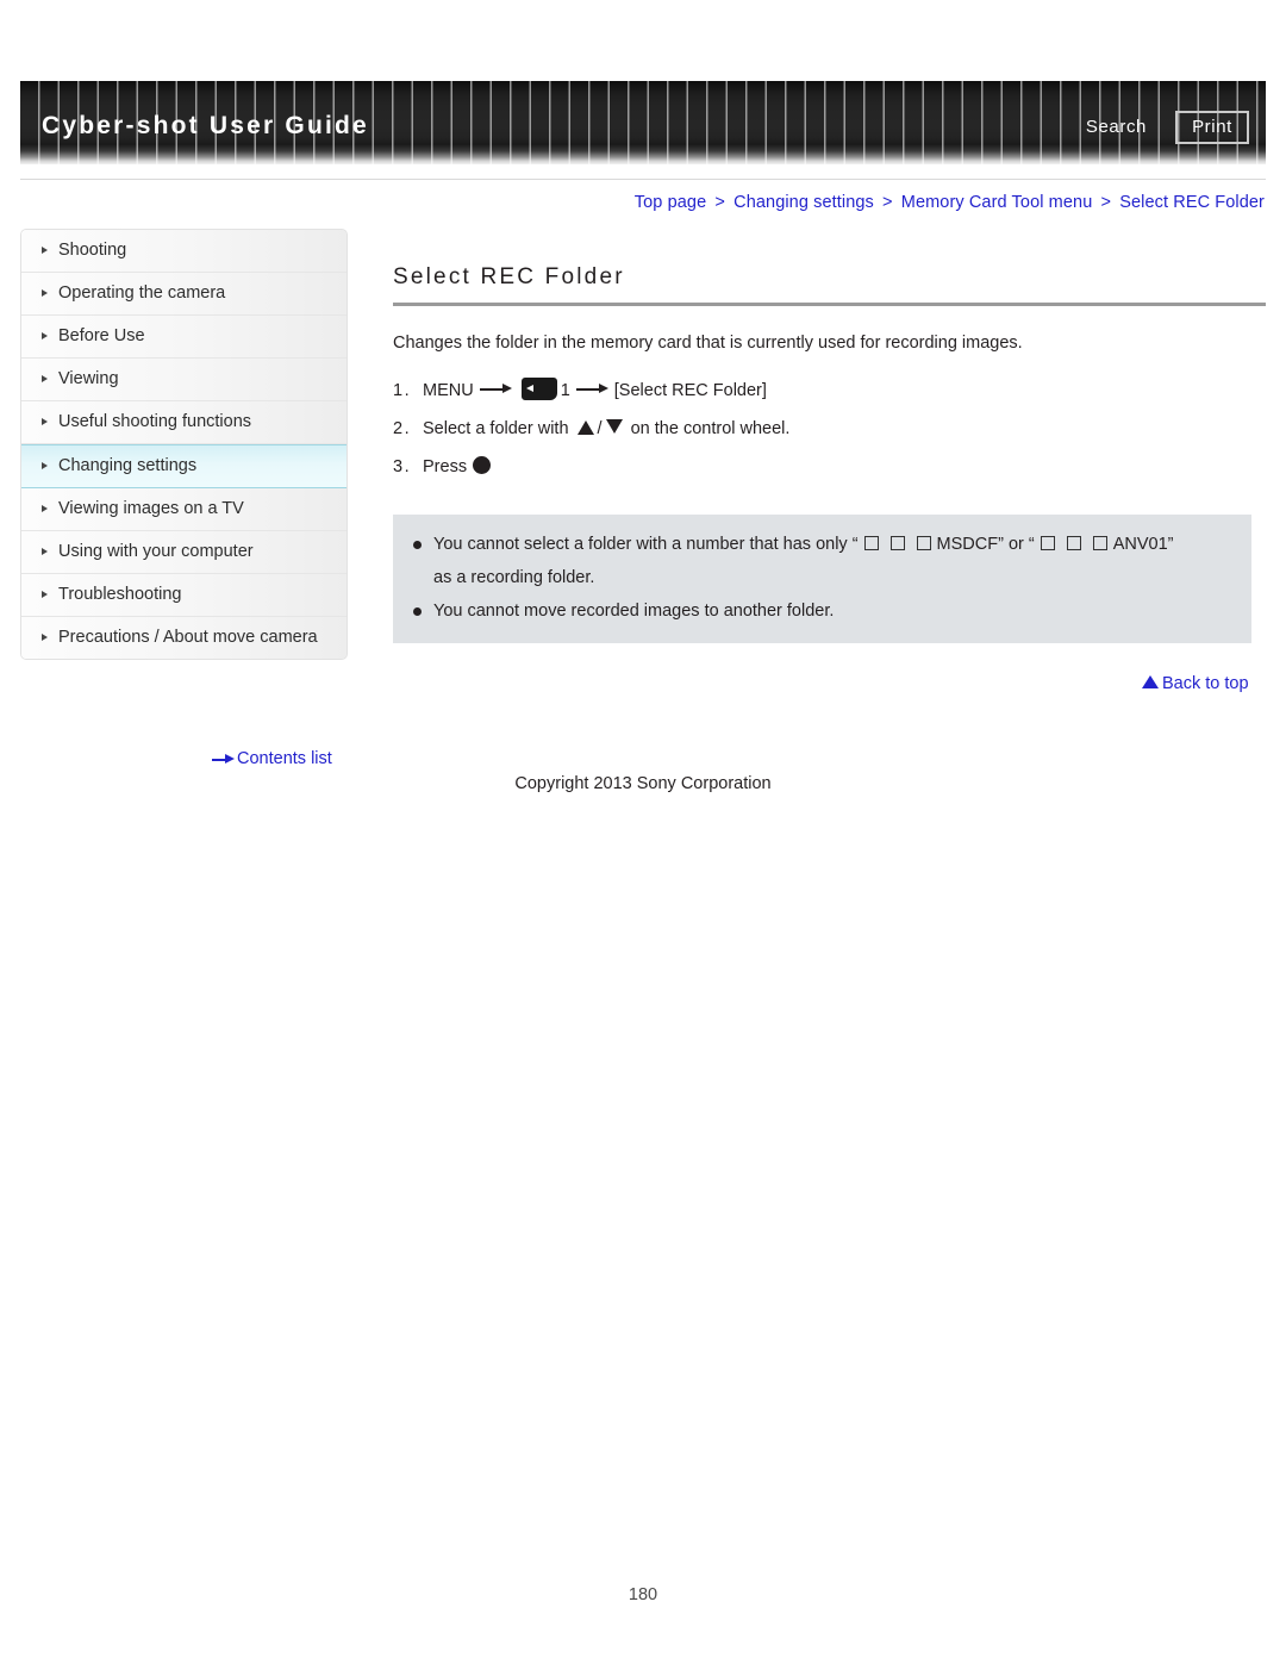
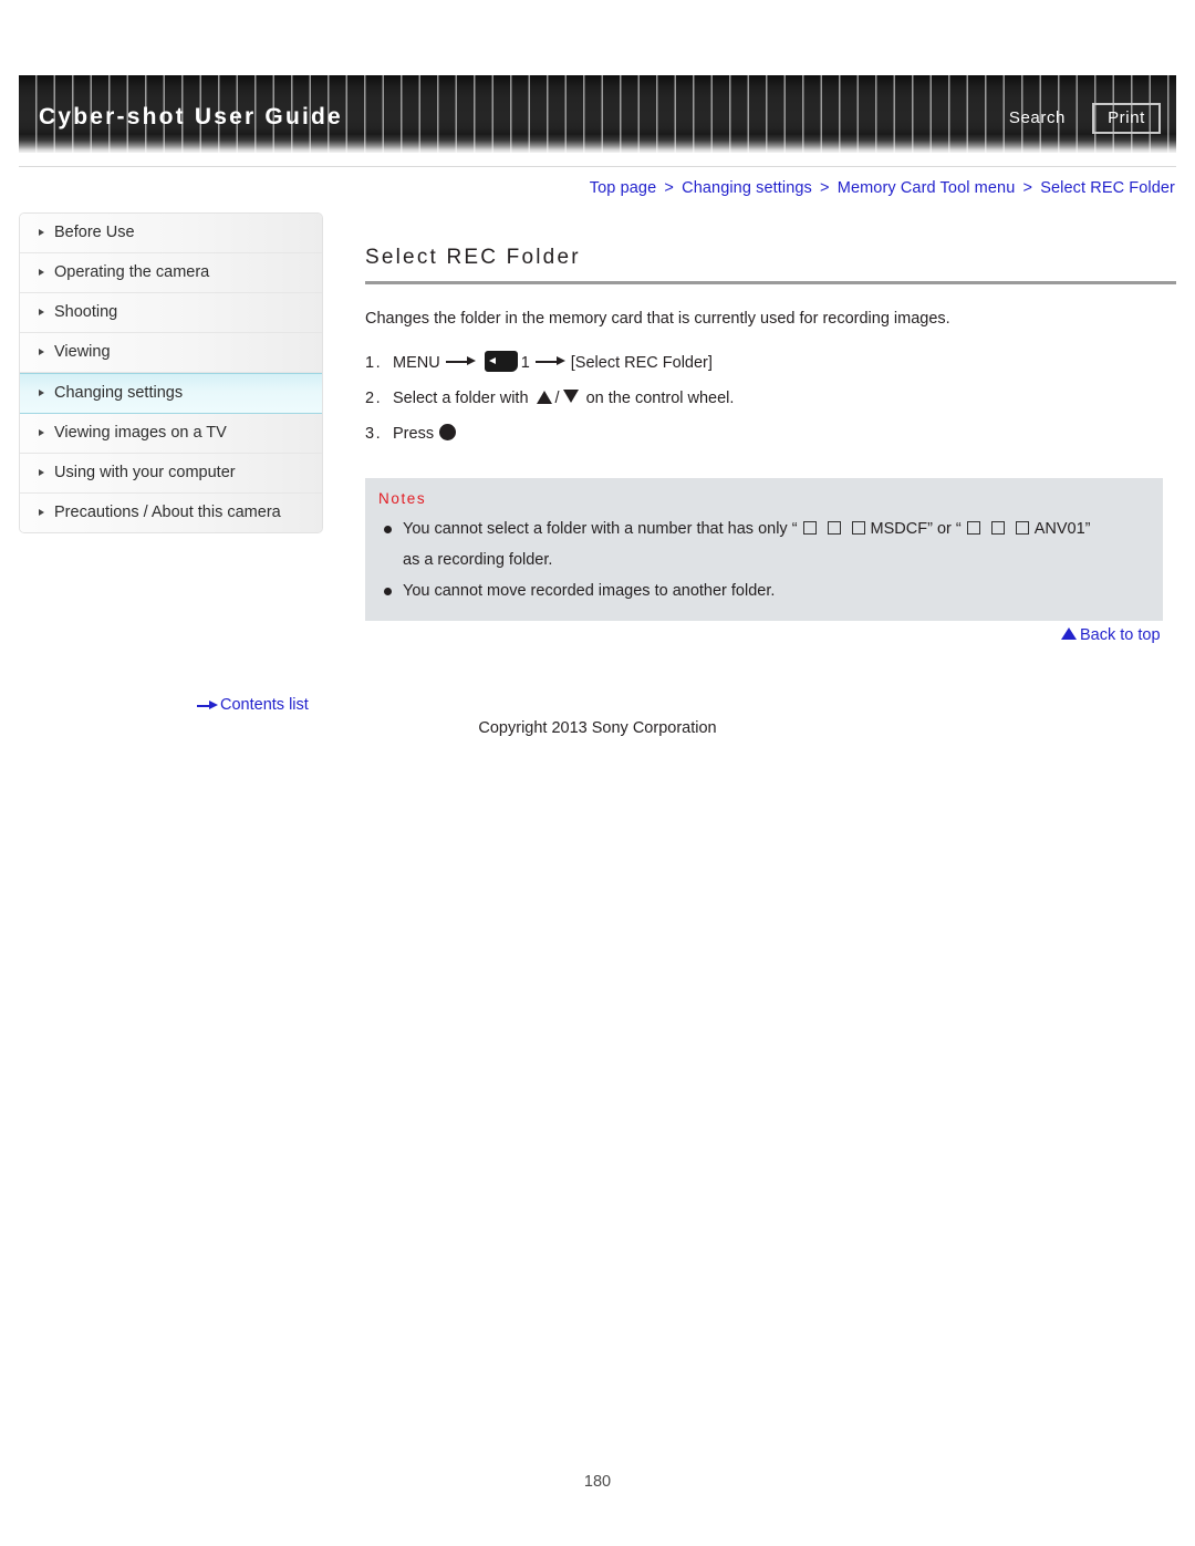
  Cyber-shot User Guide
  Search
  Print
  Top page > Changing settings > Memory Card Tool menu > Select REC Folder
- Shooting
+ Before Use
  Operating the camera
- Before Use
+ Shooting
  Viewing
- Useful shooting functions
  Changing settings
  Viewing images on a TV
  Using with your computer
- Troubleshooting
- Precautions / About move camera
+ Precautions / About this camera
  Contents list
  Select REC Folder
  Changes the folder in the memory card that is currently used for recording images.
  1. MENU 1 [Select REC Folder]
  2. Select a folder with / on the control wheel.
  3. Press
+ Notes
  You cannot select a folder with a number that has only “ MSDCF” or “ ANV01”
  as a recording folder.
  You cannot move recorded images to another folder.
  Back to top
  Copyright 2013 Sony Corporation
  180
